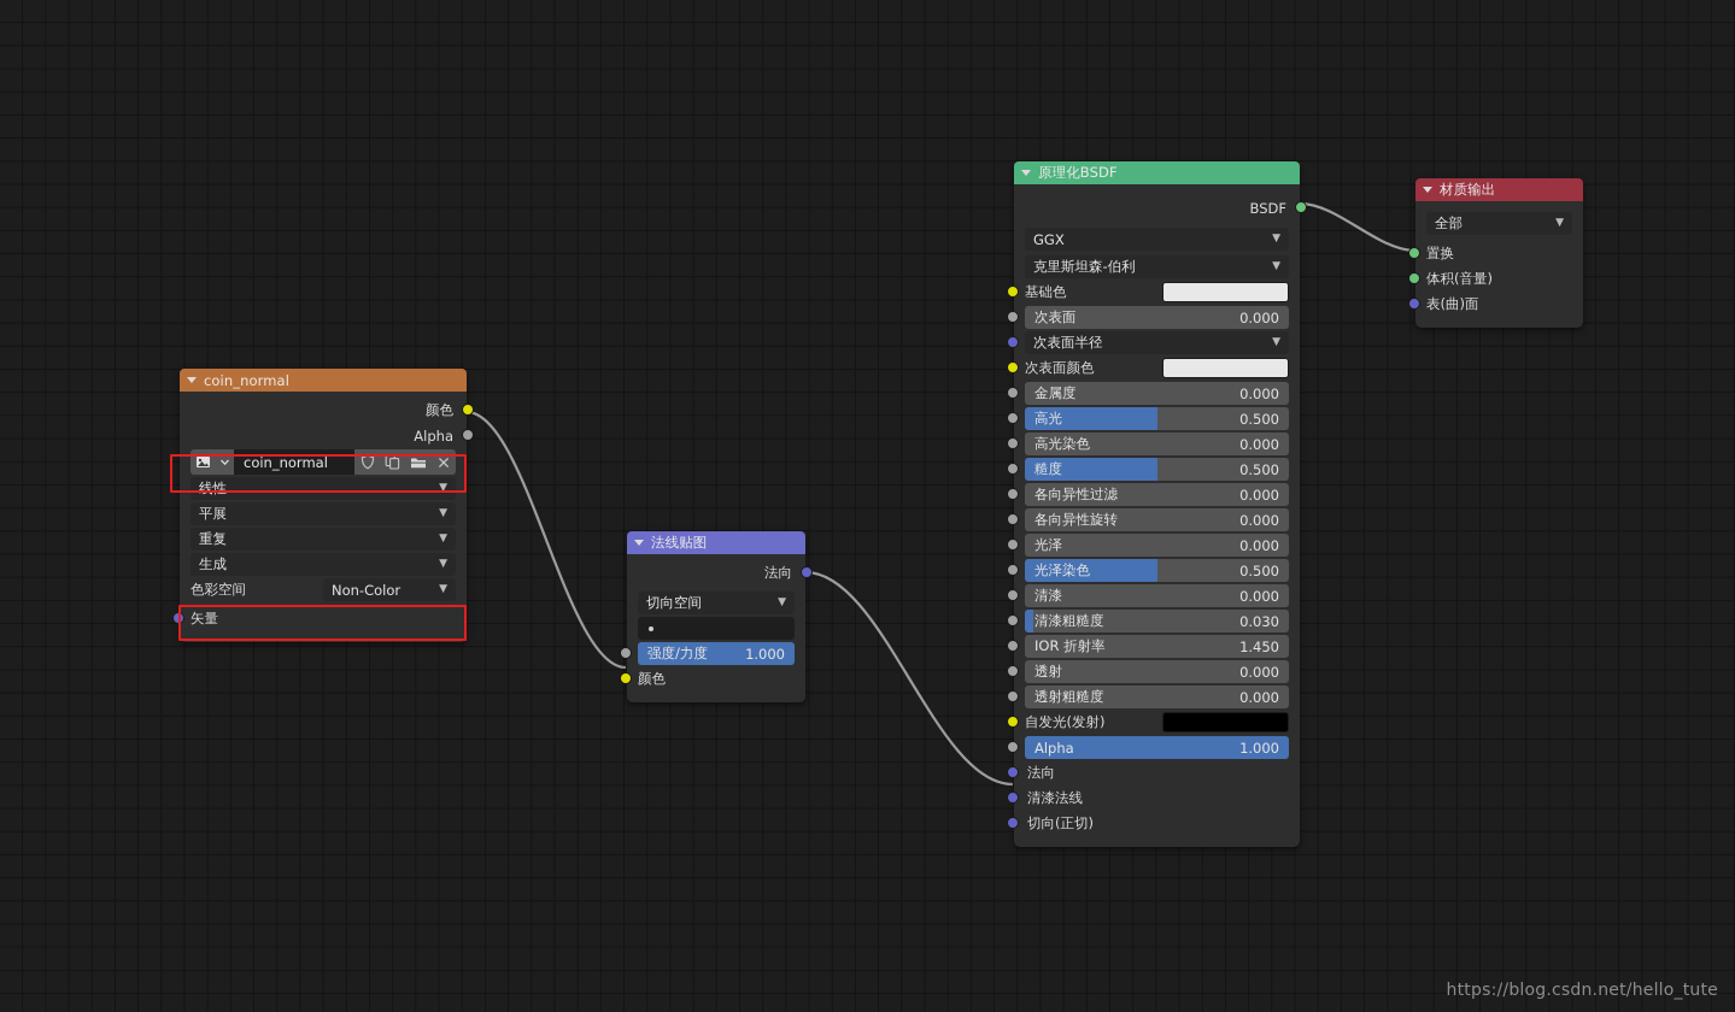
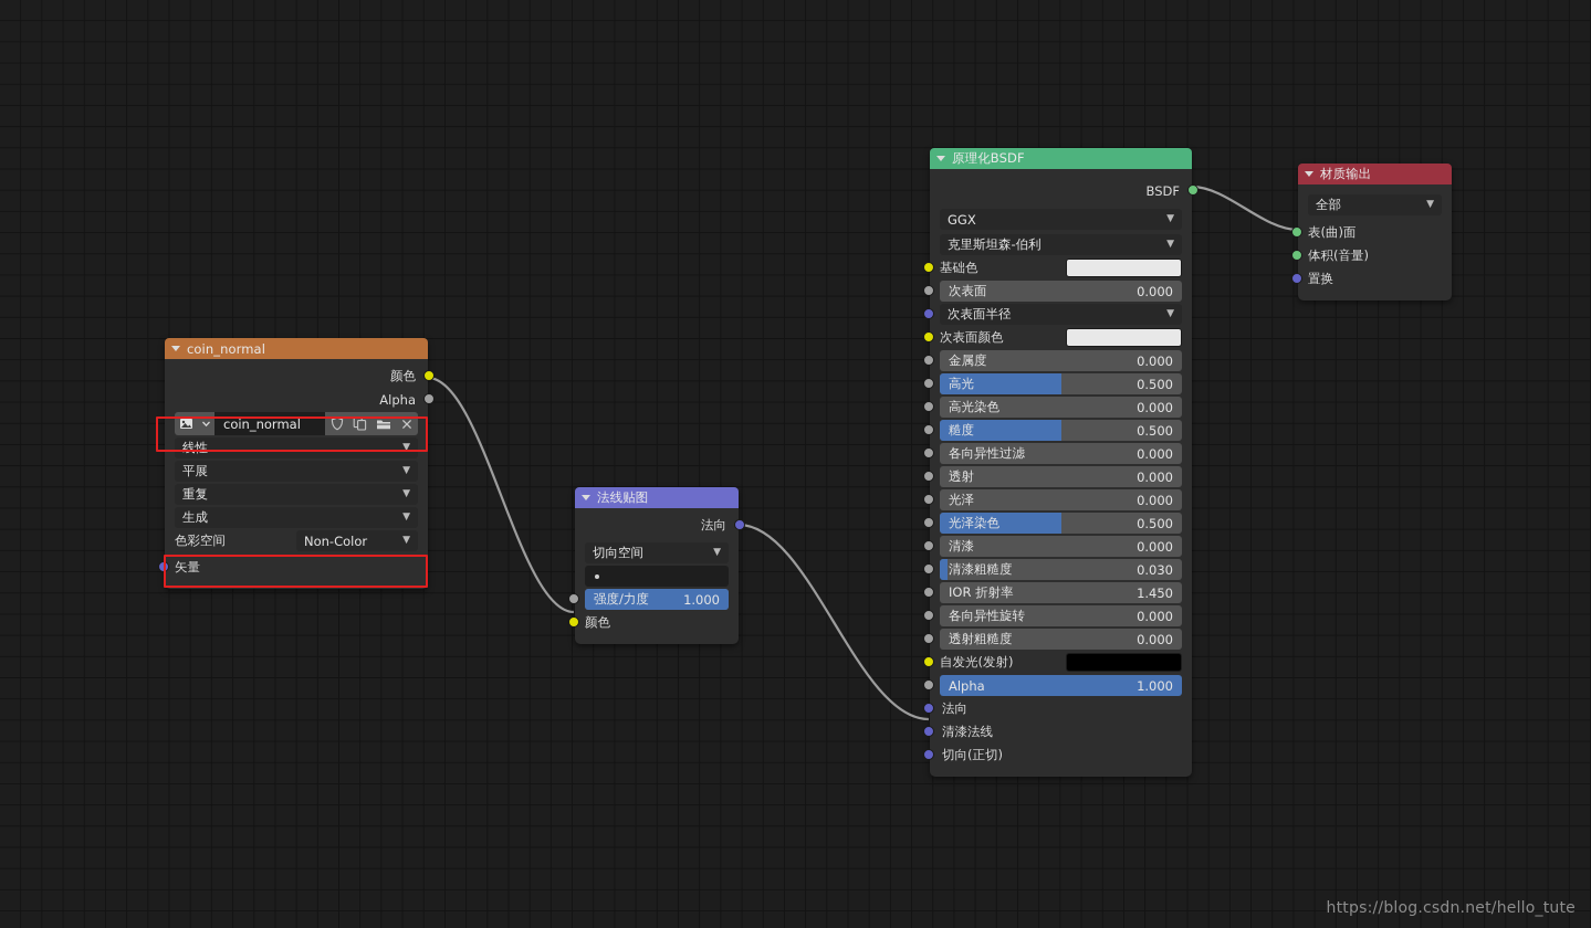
  coin_normal
  颜色
  Alpha
  coin_normal
  线性
  ▼
  平展
  ▼
  重复
  ▼
  生成
  ▼
  色彩空间
  Non-Color
  ▼
  矢量
  法线贴图
  法向
  切向空间
  ▼
  强度/力度
  1.000
  颜色
  原理化BSDF
  BSDF
  GGX
  ▼
  克里斯坦森-伯利
  ▼
  基础色
  次表面
  0.000
  次表面半径
  ▼
  次表面颜色
  金属度
  0.000
  高光
  0.500
  高光染色
  0.000
  糙度
  0.500
  各向异性过滤
  0.000
- 各向异性旋转
+ 透射
  0.000
  光泽
  0.000
  光泽染色
  0.500
  清漆
  0.000
  清漆粗糙度
  0.030
  IOR 折射率
  1.450
- 透射
+ 各向异性旋转
  0.000
  透射粗糙度
  0.000
  自发光(发射)
  Alpha
  1.000
  法向
  清漆法线
  切向(正切)
  材质输出
  全部
  ▼
- 置换
+ 表(曲)面
  体积(音量)
- 表(曲)面
+ 置换
  https://blog.csdn.net/hello_tute
